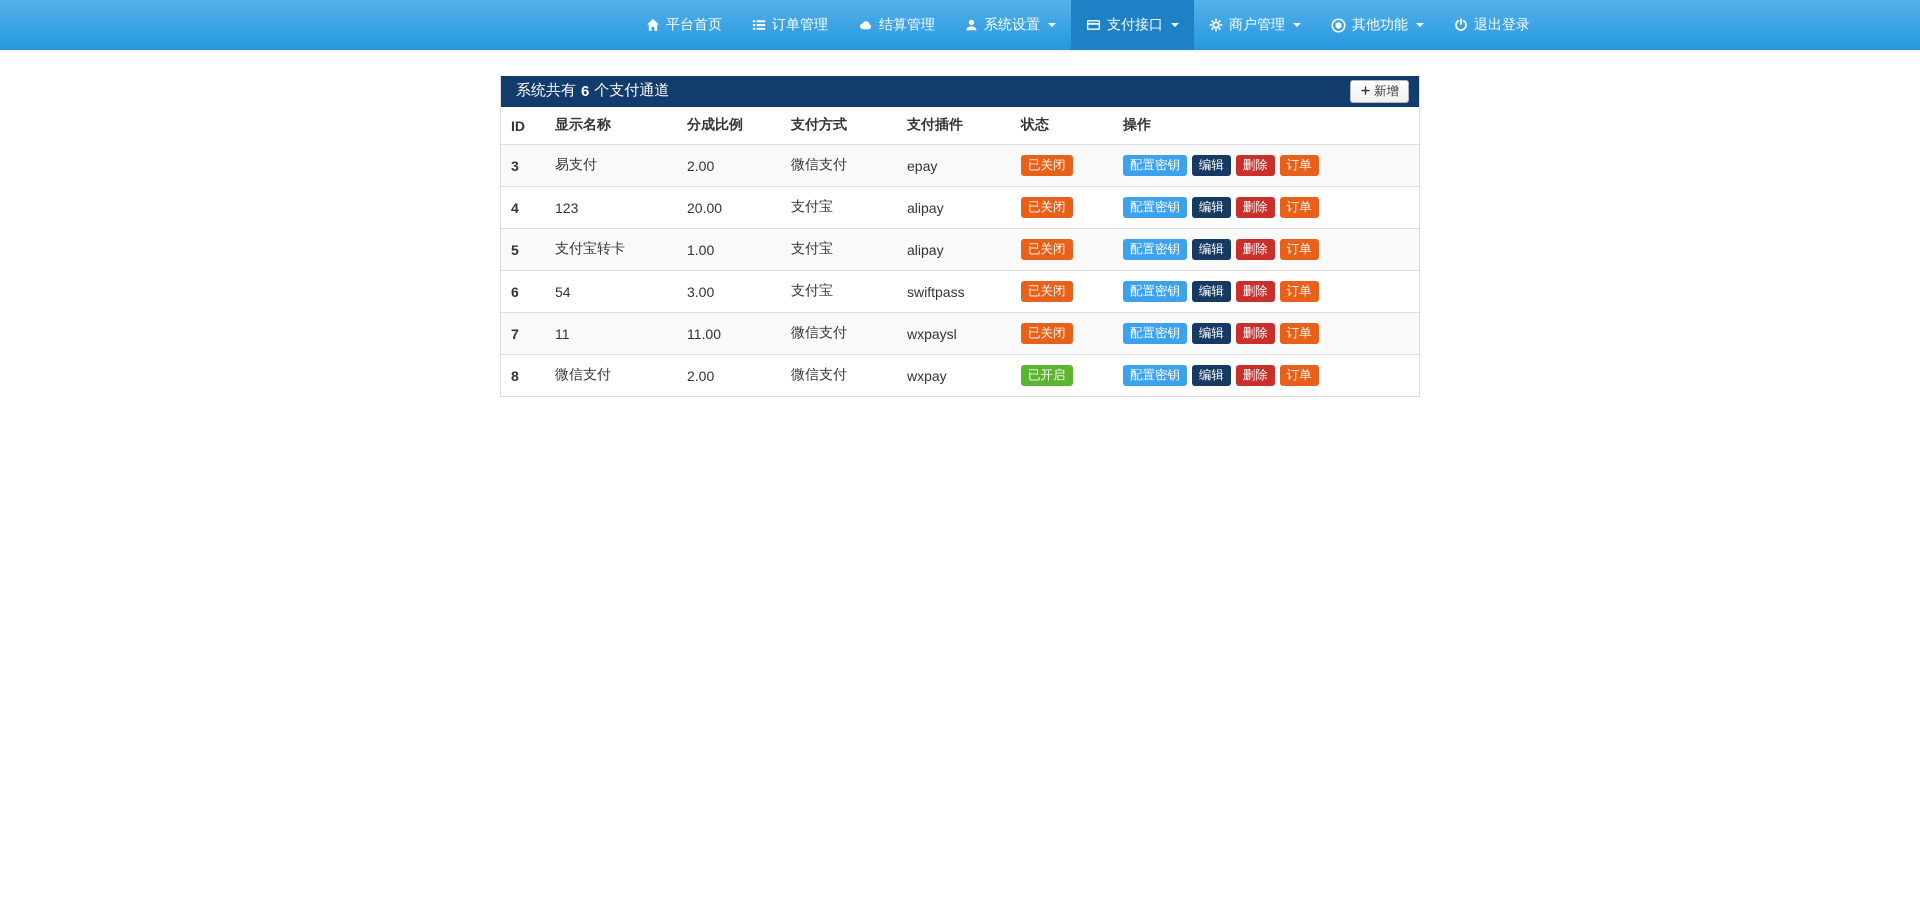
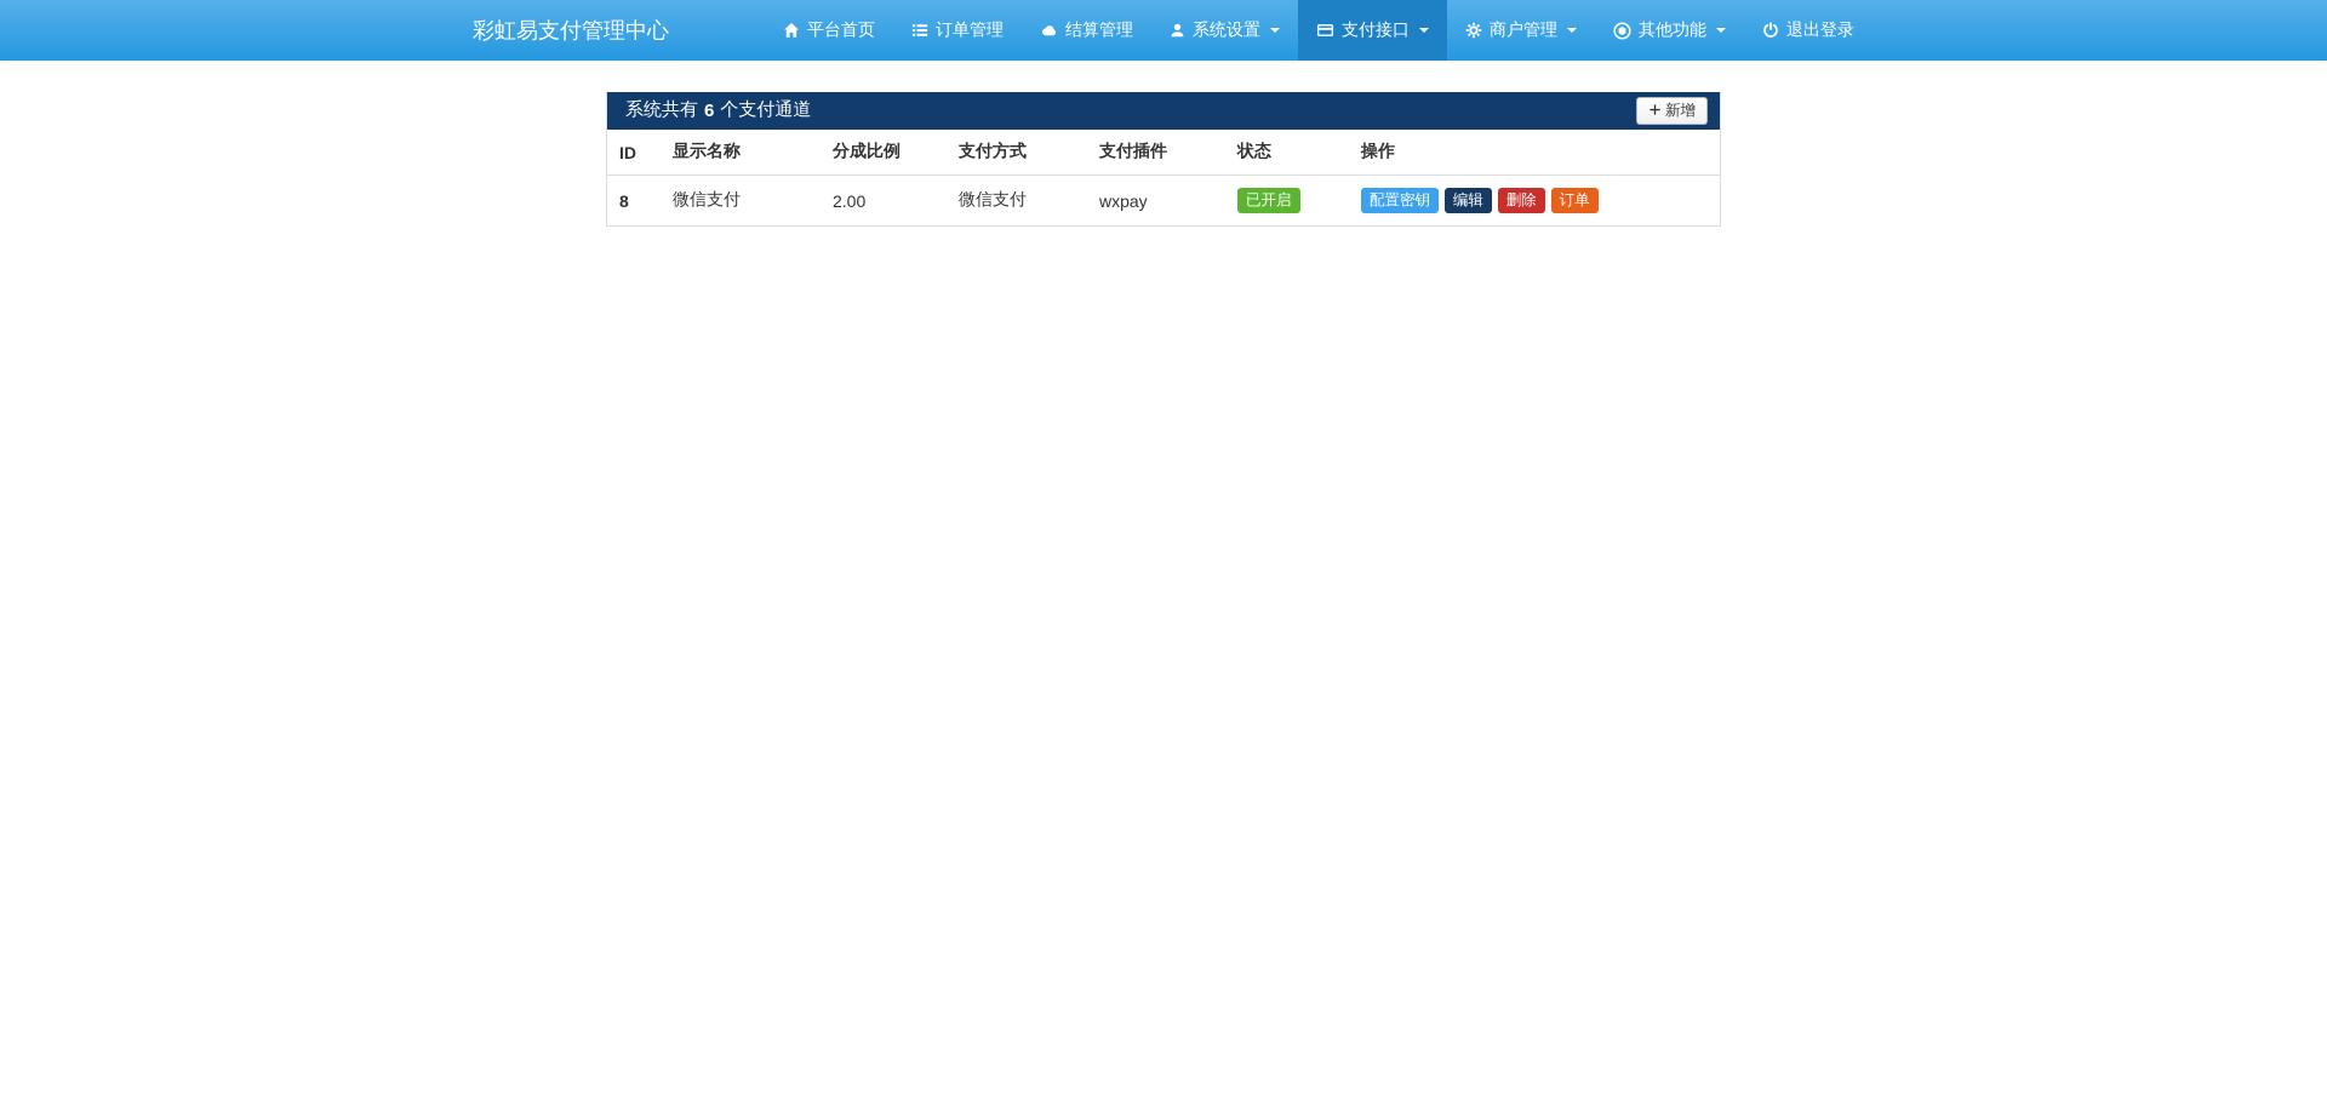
+ 彩虹易支付管理中心
  平台首页
  订单管理
  结算管理
  系统设置
  支付接口
  商户管理
  其他功能
  退出登录
  系统共有
  6
  个支付通道
  新增
  ID	显示名称	分成比例	支付方式	支付插件	状态	操作
- 3	易支付	2.00	微信支付	epay	已关闭	配置密钥 编辑 删除 订单
- 4	123	20.00	支付宝	alipay	已关闭	配置密钥 编辑 删除 订单
- 5	支付宝转卡	1.00	支付宝	alipay	已关闭	配置密钥 编辑 删除 订单
- 6	54	3.00	支付宝	swiftpass	已关闭	配置密钥 编辑 删除 订单
- 7	11	11.00	微信支付	wxpaysl	已关闭	配置密钥 编辑 删除 订单
  8	微信支付	2.00	微信支付	wxpay	已开启	配置密钥 编辑 删除 订单
